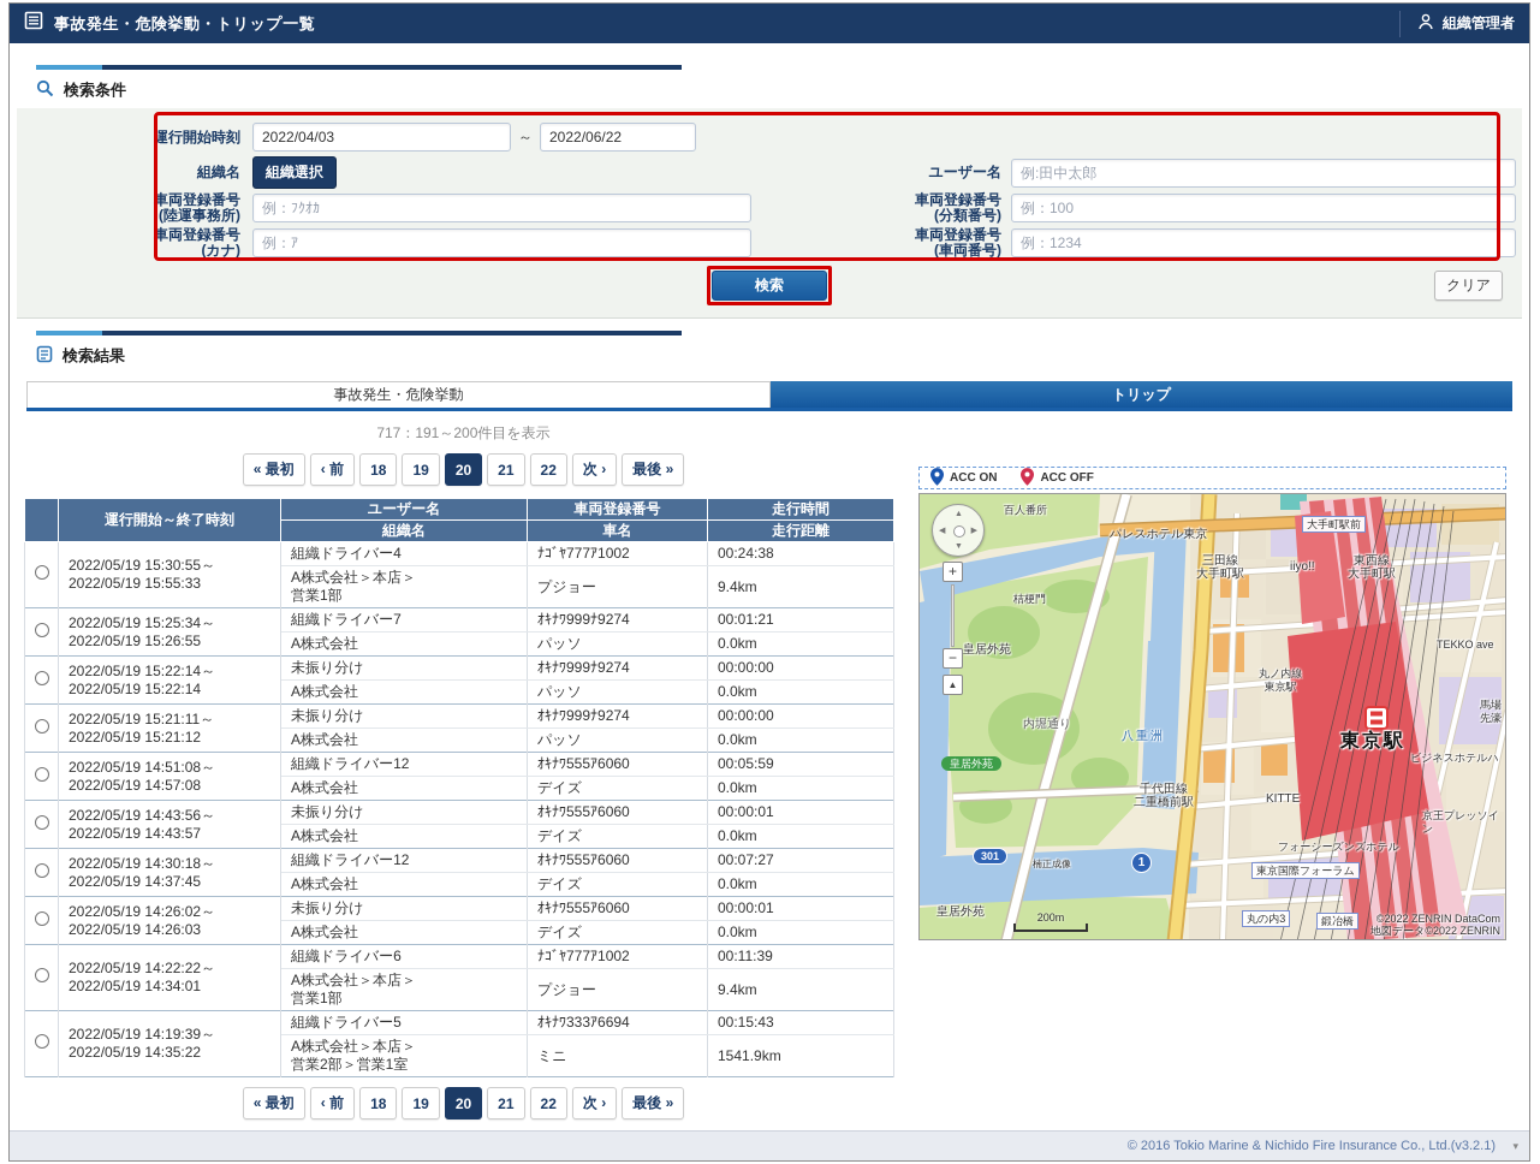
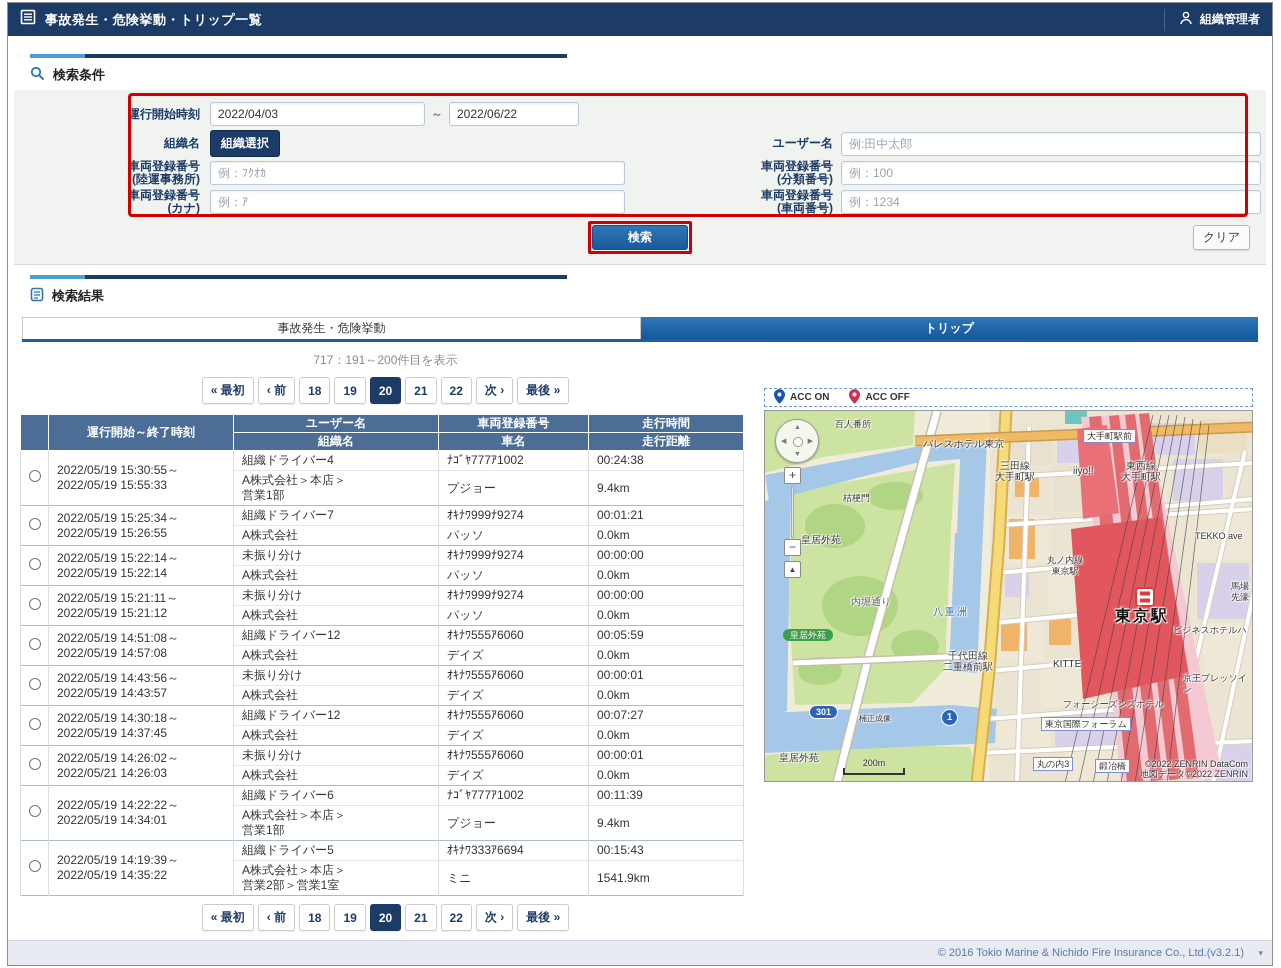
  事故発生・危険挙動・トリップ一覧
  組織管理者
  検索条件
  運行開始時刻
  2022/04/03
  ～
  2022/06/22
  組織名
  組織選択
  ユーザー名
  例:田中太郎
  車両登録番号
  (陸運事務所)
  例：ﾌｸｵｶ
  車両登録番号
  (分類番号)
  例：100
  車両登録番号
  (カナ)
  例：ｱ
  車両登録番号
  (車両番号)
  例：1234
  検索
  クリア
  検索結果
  事故発生・危険挙動
  トリップ
  717：191～200件目を表示
  « 最初
  ‹ 前
  18
  19
  20
  21
  22
  次 ›
  最後 »
  	運行開始～終了時刻	ユーザー名	車両登録番号	走行時間
  組織名	車名	走行距離
  	2022/05/19 15:30:55～ 2022/05/19 15:55:33	組織ドライバー4	ﾅｺﾞﾔ777ｱ1002	00:24:38
  A株式会社＞本店＞ 営業1部	プジョー	9.4km
  	2022/05/19 15:25:34～ 2022/05/19 15:26:55	組織ドライバー7	ｵｷﾅﾜ999ﾅ9274	00:01:21
  A株式会社	パッソ	0.0km
  	2022/05/19 15:22:14～ 2022/05/19 15:22:14	未振り分け	ｵｷﾅﾜ999ﾅ9274	00:00:00
  A株式会社	パッソ	0.0km
  	2022/05/19 15:21:11～ 2022/05/19 15:21:12	未振り分け	ｵｷﾅﾜ999ﾅ9274	00:00:00
  A株式会社	パッソ	0.0km
  	2022/05/19 14:51:08～ 2022/05/19 14:57:08	組織ドライバー12	ｵｷﾅﾜ555ｱ6060	00:05:59
  A株式会社	デイズ	0.0km
  	2022/05/19 14:43:56～ 2022/05/19 14:43:57	未振り分け	ｵｷﾅﾜ555ｱ6060	00:00:01
  A株式会社	デイズ	0.0km
  	2022/05/19 14:30:18～ 2022/05/19 14:37:45	組織ドライバー12	ｵｷﾅﾜ555ｱ6060	00:07:27
  A株式会社	デイズ	0.0km
- 	2022/05/19 14:26:02～ 2022/05/19 14:26:03	未振り分け	ｵｷﾅﾜ555ｱ6060	00:00:01
+ 	2022/05/19 14:26:02～ 2022/05/21 14:26:03	未振り分け	ｵｷﾅﾜ555ｱ6060	00:00:01
  A株式会社	デイズ	0.0km
  	2022/05/19 14:22:22～ 2022/05/19 14:34:01	組織ドライバー6	ﾅｺﾞﾔ777ｱ1002	00:11:39
  A株式会社＞本店＞ 営業1部	プジョー	9.4km
  	2022/05/19 14:19:39～ 2022/05/19 14:35:22	組織ドライバー5	ｵｷﾅﾜ333ｱ6694	00:15:43
  A株式会社＞本店＞ 営業2部＞営業1室	ミニ	1541.9km
  « 最初
  ‹ 前
  18
  19
  20
  21
  22
  次 ›
  最後 »
  ACC ON
  ACC OFF
  百人番所
  パレスホテル東京
  大手町駅前
  三田線
  大手町駅
  iiyo!!
  東西線
  大手町駅
  桔梗門
  皇居外苑
  TEKKO ave
  丸ノ内線
  東京駅
  馬場先濠
  東京駅
  八重洲
  内堀通り
  皇居外苑
  ビジネスホテルハ
  千代田線
  二重橋前駅
  KITTE
  京王プレッソイン
  301
  1
  楠正成像
  フォーシーズンズホテル
  東京国際フォーラム
  丸の内3
  鍛冶橋
  皇居外苑
  200m
  ©2022 ZENRIN DataCom
  地図データ©2022 ZENRIN
  © 2016 Tokio Marine & Nichido Fire Insurance Co., Ltd.(v3.2.1)
